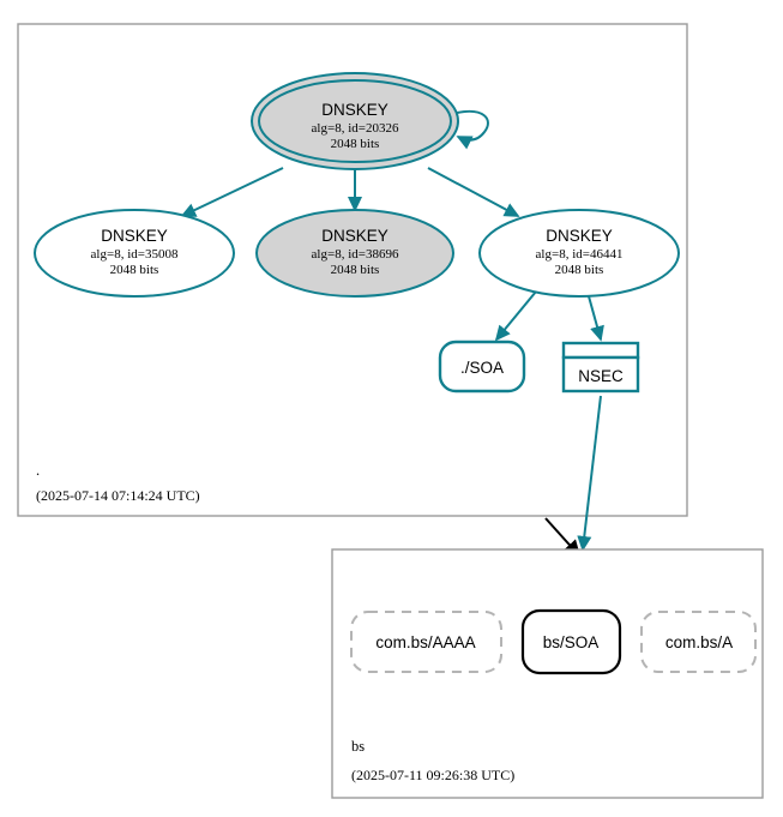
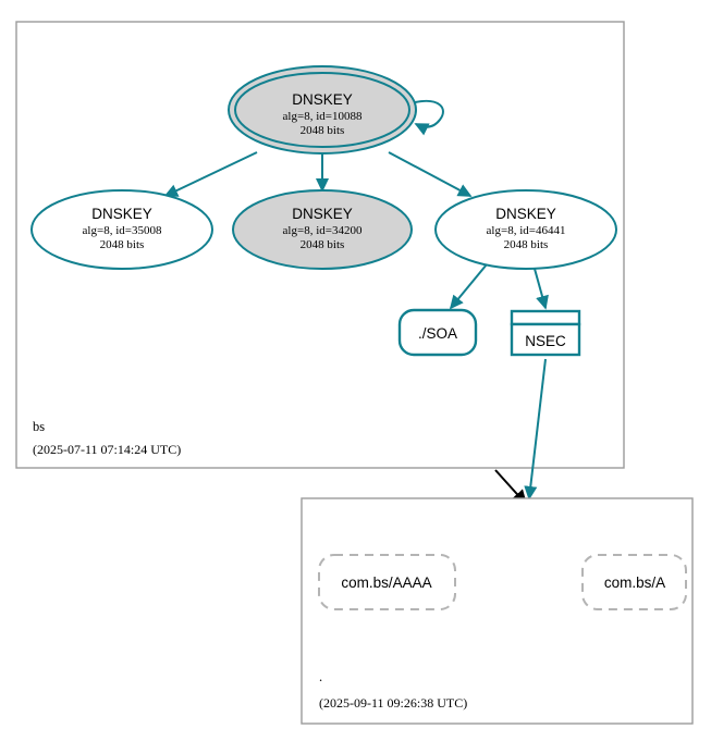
  DNSKEY
- alg=8, id=20326
+ alg=8, id=10088
  2048 bits
  DNSKEY
  alg=8, id=35008
  2048 bits
  DNSKEY
- alg=8, id=38696
+ alg=8, id=34200
  2048 bits
  DNSKEY
  alg=8, id=46441
  2048 bits
  ./SOA
  NSEC
- .
+ bs
- (2025-07-14 07:14:24 UTC)
+ (2025-07-11 07:14:24 UTC)
  com.bs/AAAA
- bs/SOA
  com.bs/A
- bs
+ .
- (2025-07-11 09:26:38 UTC)
+ (2025-09-11 09:26:38 UTC)
